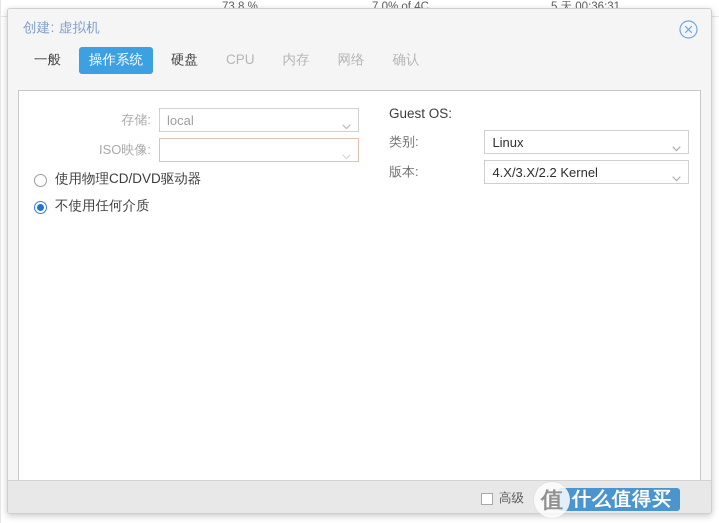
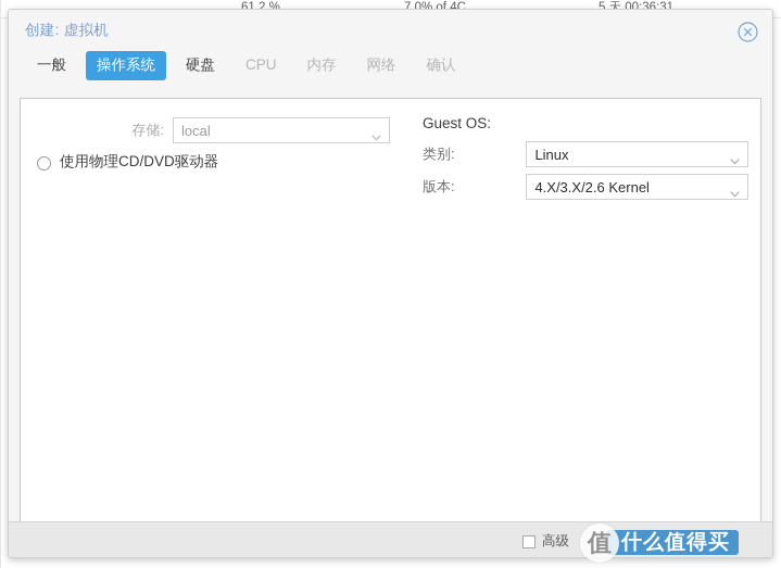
- 73.8 %
+ 61.2 %
  7.0% of 4C
  5 天 00:36:31
  创建: 虚拟机
  一般 操作系统 硬盘 CPU 内存 网络 确认
  存储:
  local
- ISO映像:
  使用物理CD/DVD驱动器
- 不使用任何介质
  Guest OS:
  类别:
  Linux
  版本:
- 4.X/3.X/2.2 Kernel
+ 4.X/3.X/2.6 Kernel
  高级
  什么值得买
  值
